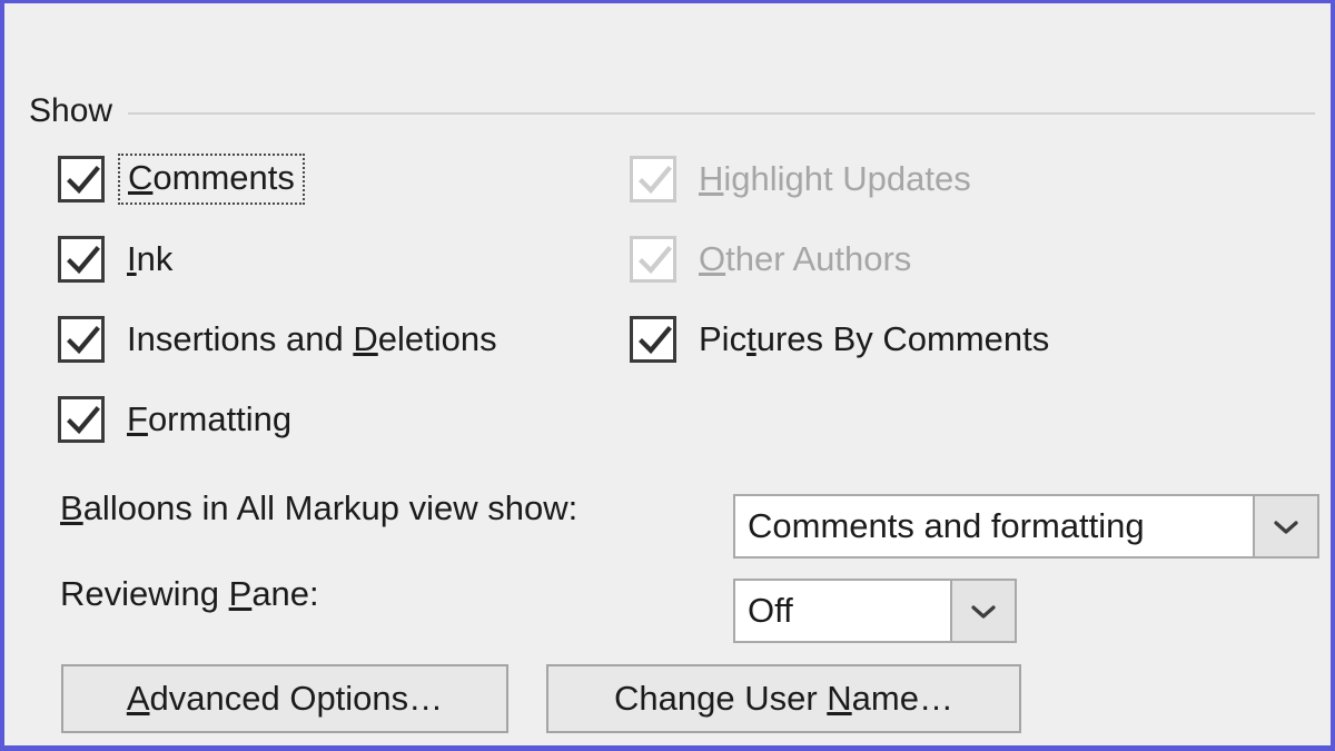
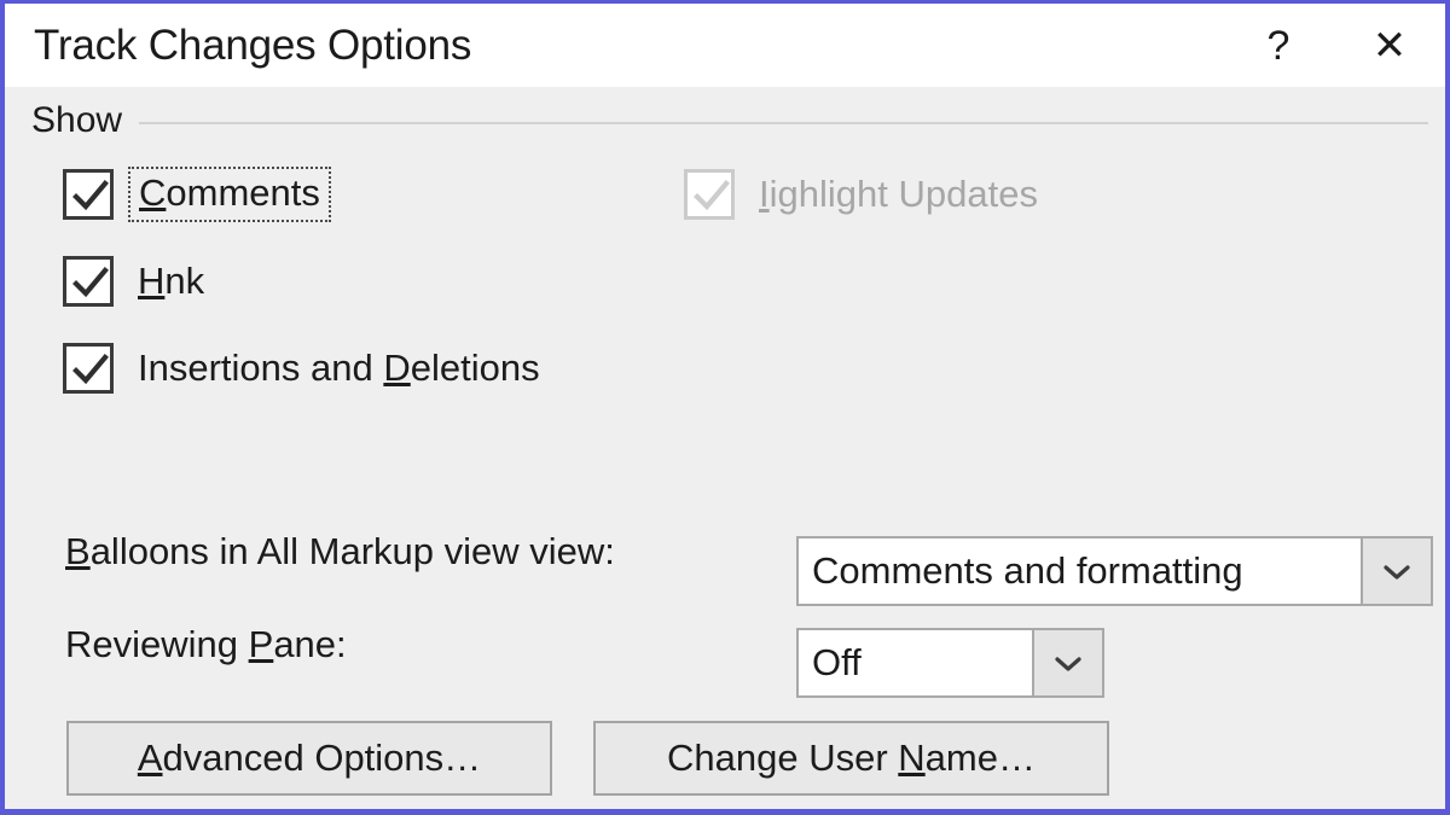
+ Track Changes Options
+ ?
+ ✕
  Show
  Comments
- Ink
+ Hnk
  Insertions and Deletions
- Formatting
- Highlight Updates
+ Iighlight Updates
- Other Authors
- Pictures By Comments
- Balloons in All Markup view show:
+ Balloons in All Markup view view:
  Comments and formatting
  Reviewing Pane:
  Off
  Advanced Options…
  Change User Name…
